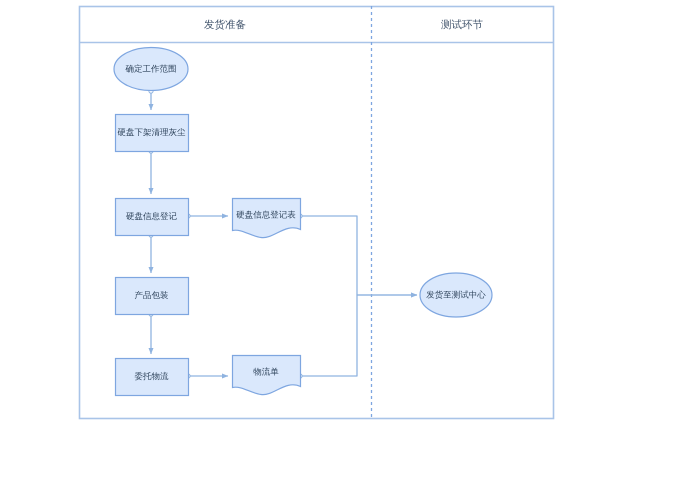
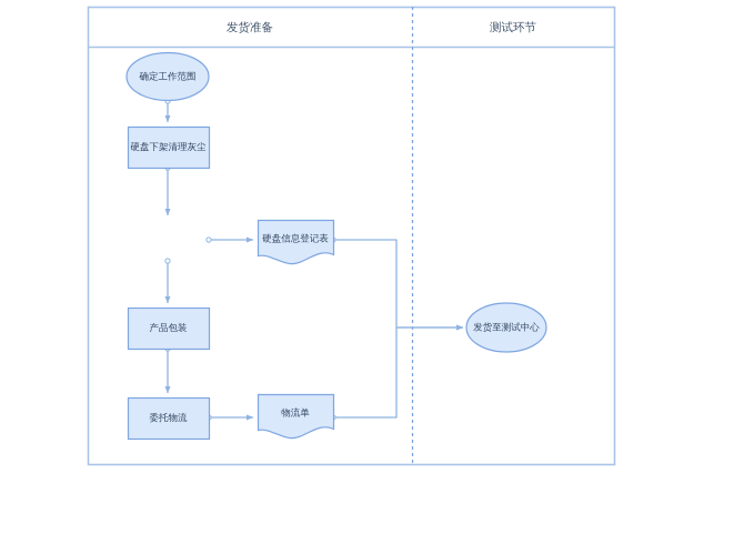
  发货准备
  测试环节
  确定工作范围
  硬盘下架清理灰尘
- 硬盘信息登记
  硬盘信息登记表
  产品包装
  委托物流
  物流单
  发货至测试中心
